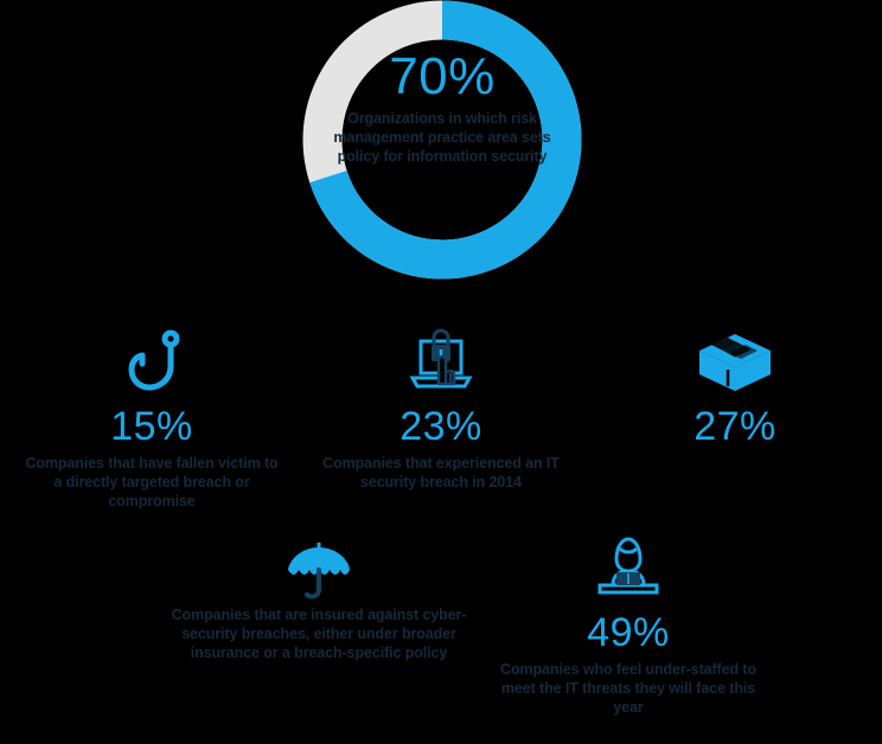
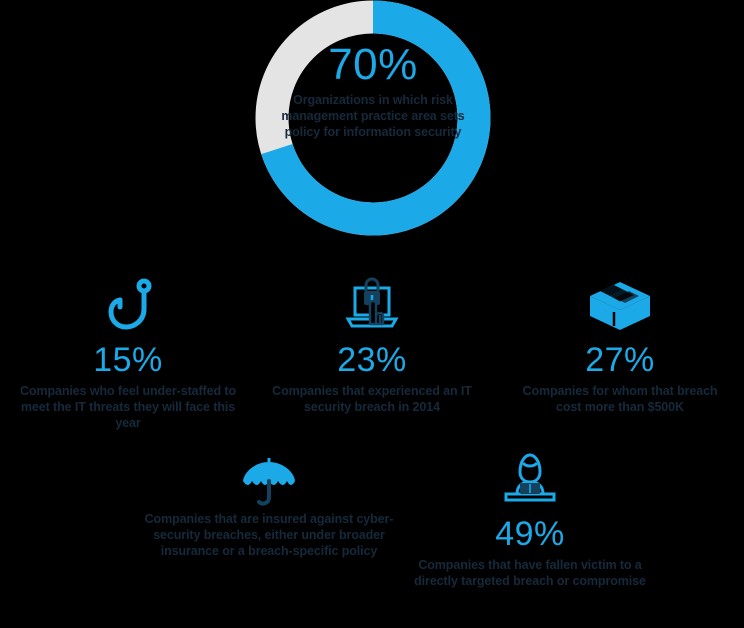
  70%
  Organizations in which risk management practice area sets policy for information security
  15%
- Companies that have fallen victim to a directly targeted breach or compromise
+ Companies who feel under-staffed to meet the IT threats they will face this year
  23%
  Companies that experienced an IT security breach in 2014
  27%
+ Companies for whom that breach cost more than $500K
  Companies that are insured against cyber-security breaches, either under broader insurance or a breach-specific policy
  49%
- Companies who feel under-staffed to meet the IT threats they will face this year
+ Companies that have fallen victim to a directly targeted breach or compromise
